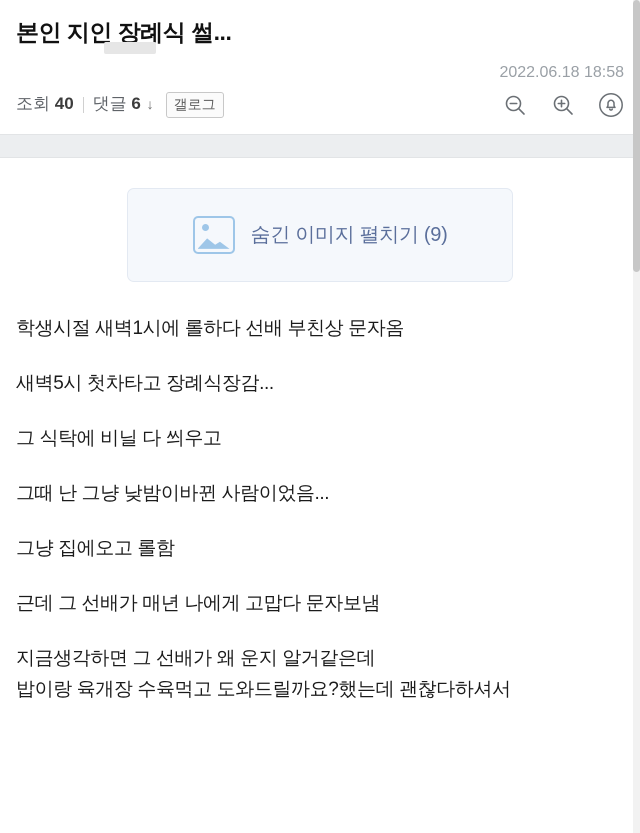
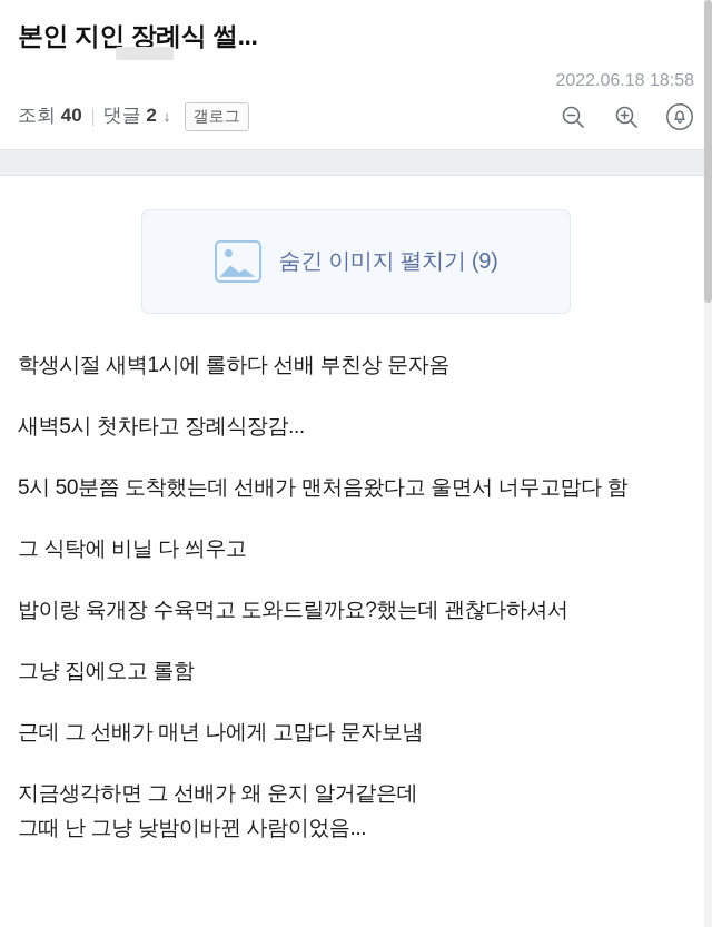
  본인 지인 장례식 썰...
  2022.06.18 18:58
  조회 40
- 댓글 6 ↓
+ 댓글 2 ↓
  갤로그
  숨긴 이미지 펼치기 (9)
  학생시절 새벽1시에 롤하다 선배 부친상 문자옴
  새벽5시 첫차타고 장례식장감...
+ 5시 50분쯤 도착했는데 선배가 맨처음왔다고 울면서 너무고맙다 함
  그 식탁에 비닐 다 씌우고
- 그때 난 그냥 낮밤이바뀐 사람이었음...
+ 밥이랑 육개장 수육먹고 도와드릴까요?했는데 괜찮다하셔서
  그냥 집에오고 롤함
  근데 그 선배가 매년 나에게 고맙다 문자보냄
  지금생각하면 그 선배가 왜 운지 알거같은데
- 밥이랑 육개장 수육먹고 도와드릴까요?했는데 괜찮다하셔서
+ 그때 난 그냥 낮밤이바뀐 사람이었음...
